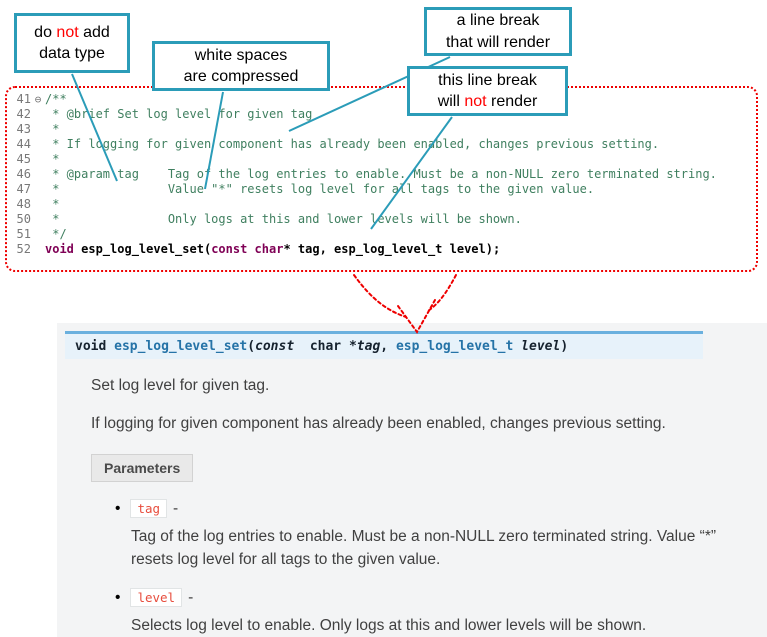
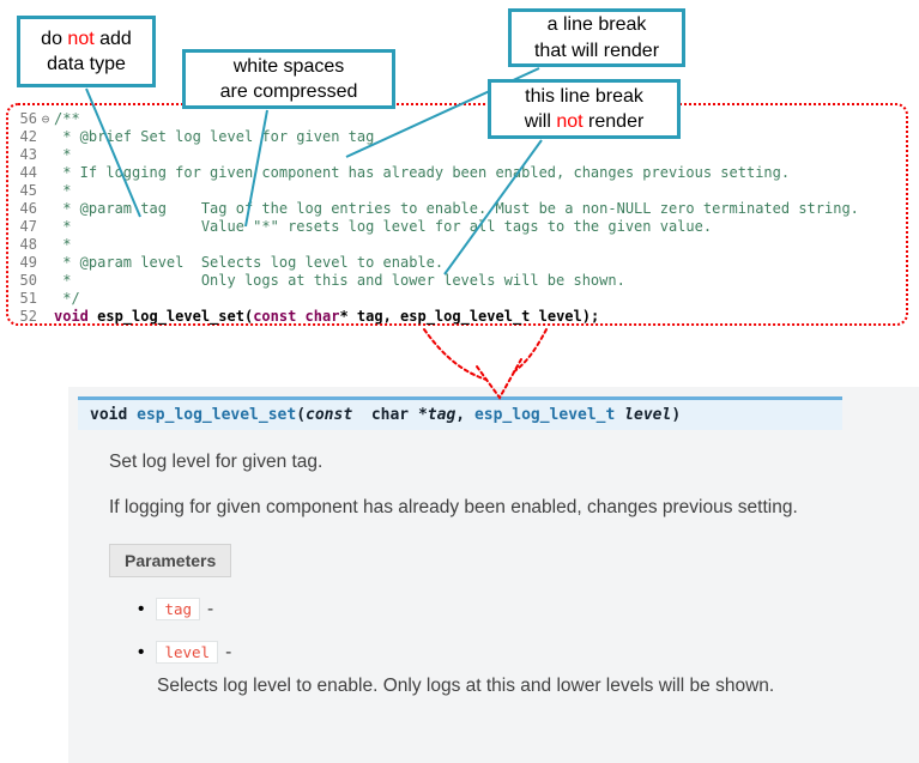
  do not add
  data type
  white spaces
  are compressed
  a line break
  that will render
  this line break
  will not render
- 41 ⊖ /**
+ 56 ⊖ /**
  42 * @brief Set log level for given tag
  43 *
  44 * If logging for given component has already been enbled, changes previous setting.
  45 *
  46 * @param tag Tag o the log entries to enable. Must be a non-NULL zero terminated string.
  47 * Value "*" resets log level for all tags to the given value.
  48 *
+ 49 * @param level Selects log level to enable.
  50 * Only logs at this and lower levels will be shown.
  51 */
  52 void esp_log_level_set(const char* tag, esp_log_level_t level);
  void esp_log_level_set(const char *tag, esp_log_level_t level)
  Set log level for given tag.
  If logging for given component has already been enabled, changes previous setting.
  Parameters
  • tag -
- Tag of the log entries to enable. Must be a non-NULL zero terminated string. Value “*” resets log level for all tags to the given value.
  • level -
  Selects log level to enable. Only logs at this and lower levels will be shown.
